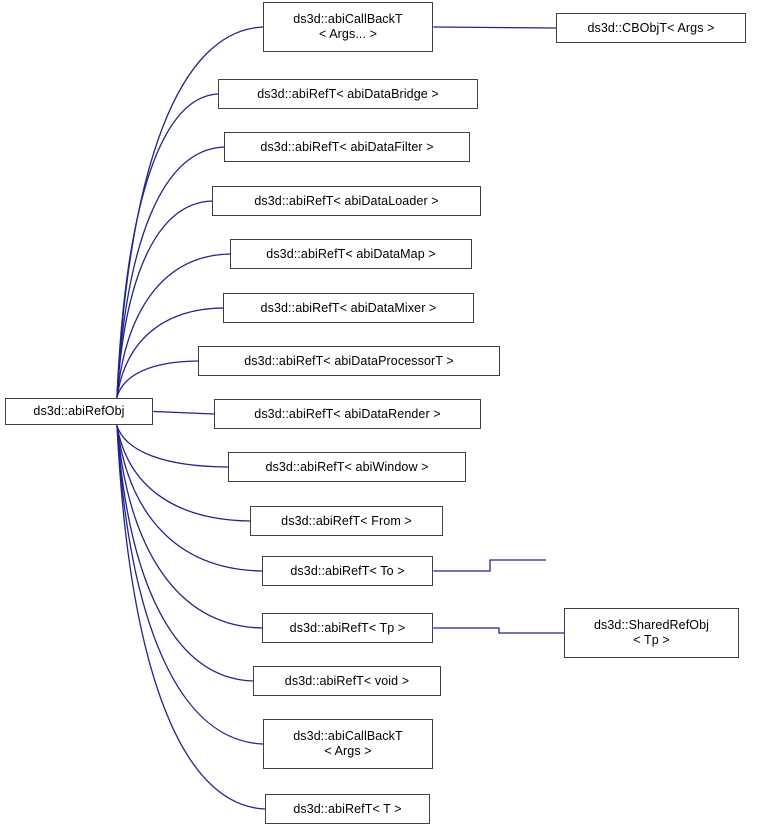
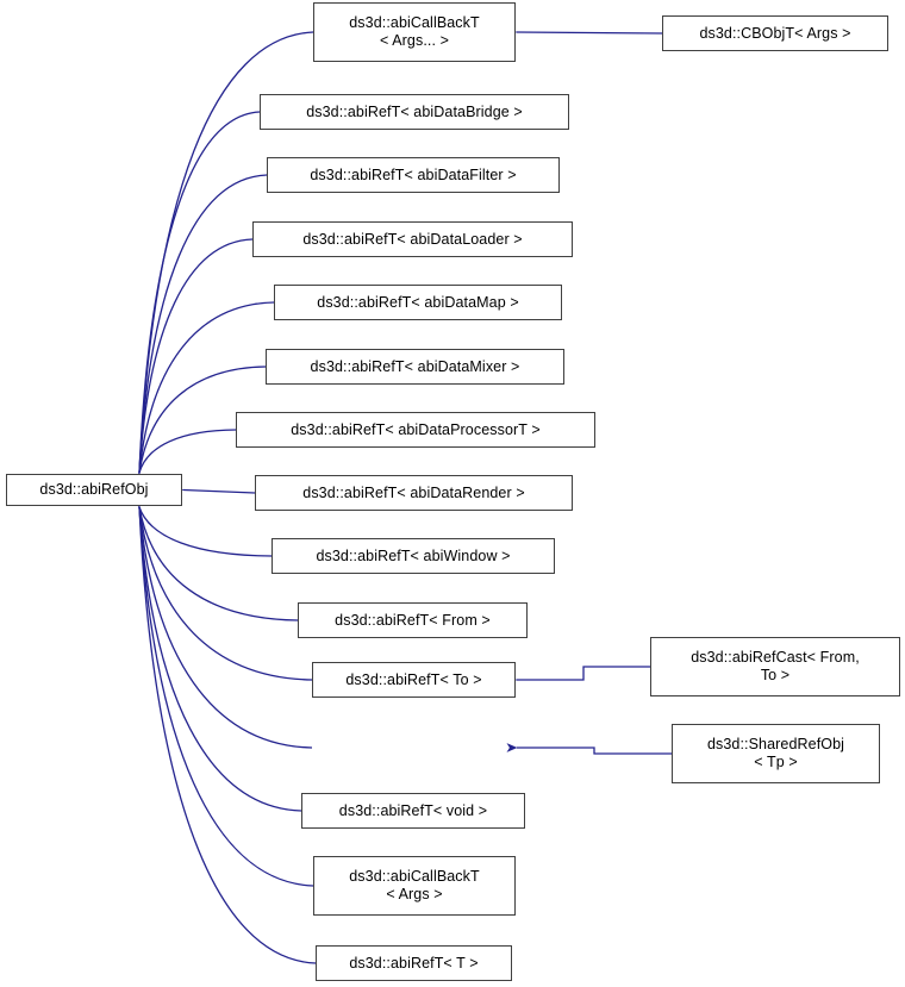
  ds3d::abiRefObj
  ds3d::abiCallBackT
  < Args... >
  ds3d::abiRefT< abiDataBridge >
  ds3d::abiRefT< abiDataFilter >
  ds3d::abiRefT< abiDataLoader >
  ds3d::abiRefT< abiDataMap >
  ds3d::abiRefT< abiDataMixer >
  ds3d::abiRefT< abiDataProcessorT >
  ds3d::abiRefT< abiDataRender >
  ds3d::abiRefT< abiWindow >
  ds3d::abiRefT< From >
  ds3d::abiRefT< To >
- ds3d::abiRefT< Tp >
  ds3d::abiRefT< void >
  ds3d::abiCallBackT
  < Args >
  ds3d::abiRefT< T >
  ds3d::CBObjT< Args >
+ ds3d::abiRefCast< From,
+ To >
  ds3d::SharedRefObj
  < Tp >
